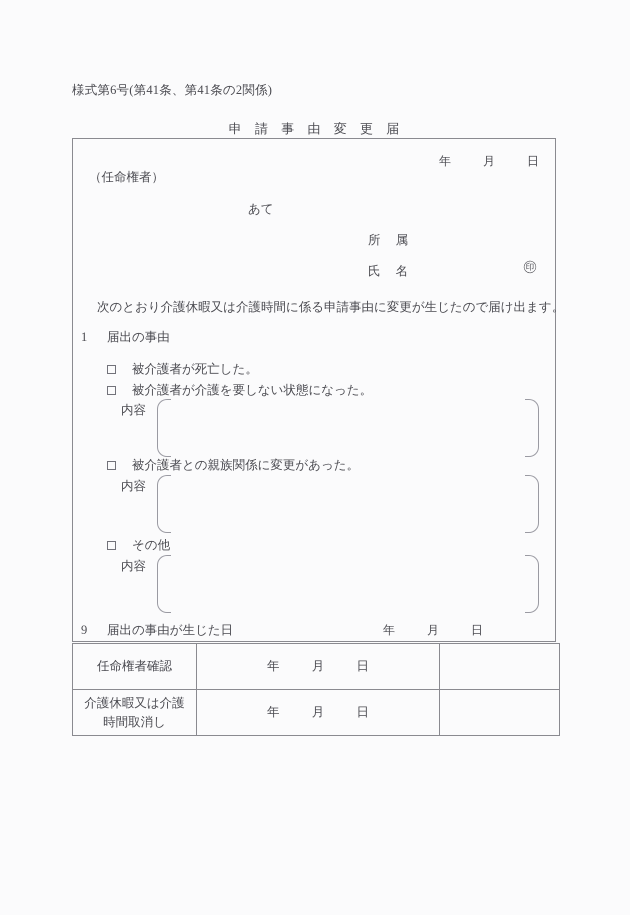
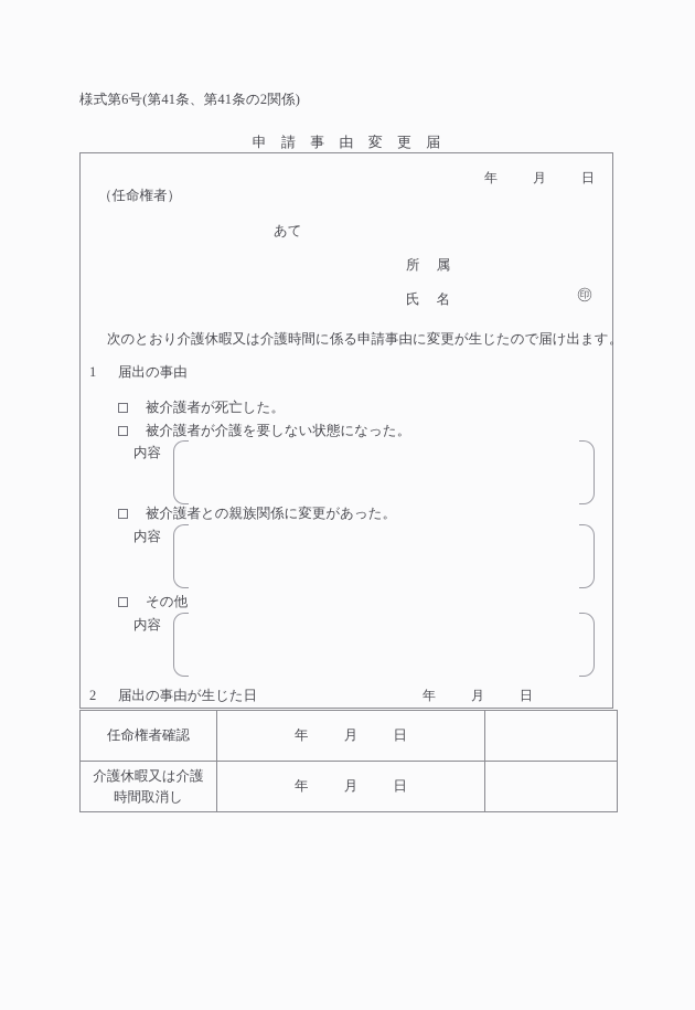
  様式第6号(第41条、第41条の2関係)
  申 請 事 由 変 更 届
  年 月 日
  （任命権者）
  あて
  所 属
  氏 名
  ㊞
  次のとおり介護休暇又は介護時間に係る申請事由に変更が生じたので届け出ます。
  1 届出の事由
  被介護者が死亡した。
  被介護者が介護を要しない状態になった。
  内容
  被介護者との親族関係に変更があった。
  内容
  その他
  内容
- 9 届出の事由が生じた日
+ 2 届出の事由が生じた日
  年 月 日
  任命権者確認	年 月 日
  介護休暇又は介護 時間取消し	年 月 日
